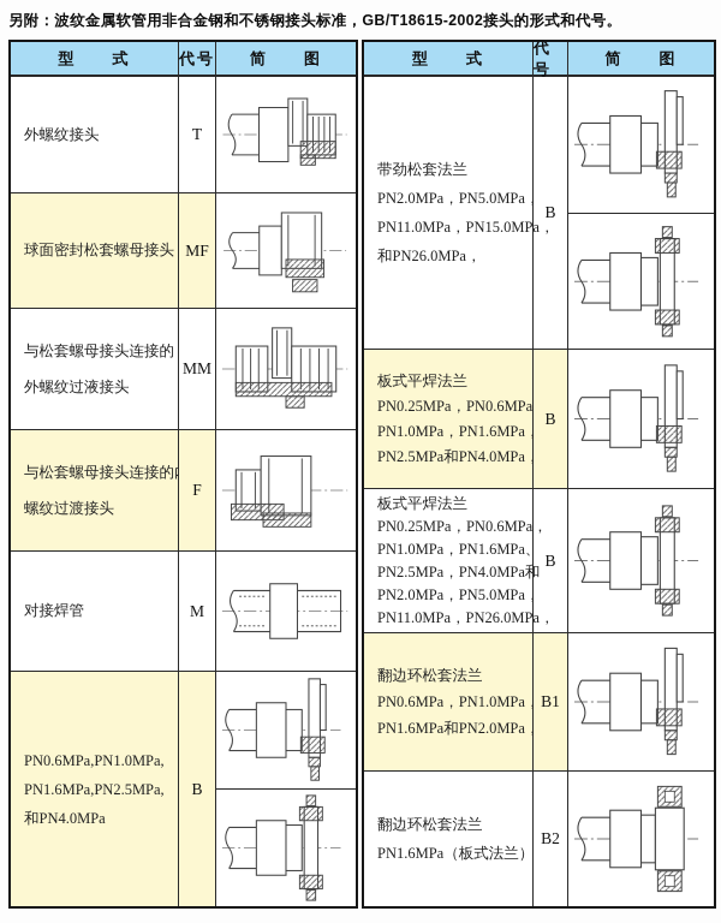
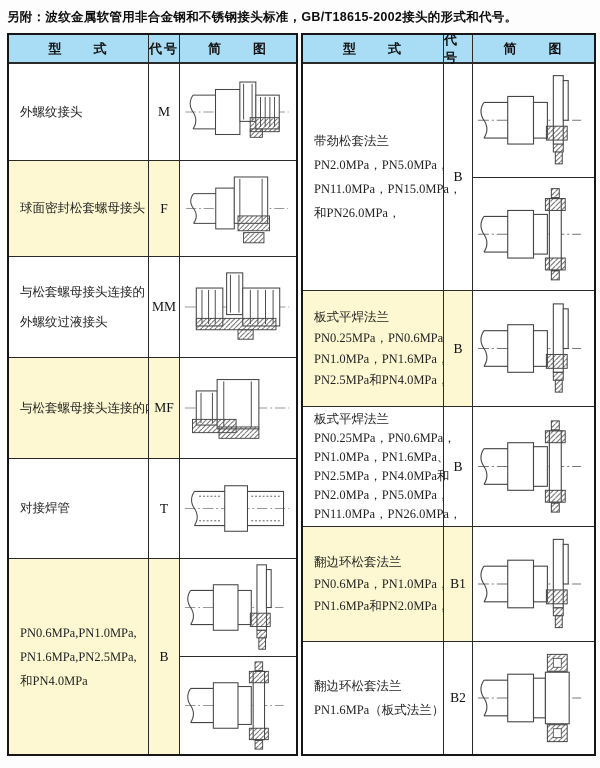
  另附：波纹金属软管用非合金钢和不锈钢接头标准，GB/T18615-2002接头的形式和代号。
  型 式
  代号
  简 图
  外螺纹接头
- T
+ M
  球面密封松套螺母接头
- MF
+ F
  与松套螺母接头连接的
  外螺纹过液接头
  MM
  与松套螺母接头连接的
- 螺纹过渡接头
- F
+ MF
  对接焊管
- M
+ T
  PN0.6MPa,PN1.0MPa,
  PN1.6MPa,PN2.5MPa,
  和PN4.0MPa
  B
  型 式
  代号
  简 图
  带劲松套法兰
  PN2.0MPa，PN5.0MPa
  PN11.0MPa，PN15.0MP
  和PN26.0MPa，
  B
  板式平焊法兰
  PN0.25MPa，PN0.6MPa
  PN1.0MPa，PN1.6MPa
  PN2.5MPa和PN4.0MPa
  B
  板式平焊法兰
  PN0.25MPa，PN0.6MPa
  PN1.0MPa，PN1.6MPa
  PN2.5MPa，PN4.0MPa
  PN2.0MPa，PN5.0MPa
  PN11.0MPa，PN26.0MP
  B
  翻边环松套法兰
  PN0.6MPa，PN1.0MPa
  PN1.6MPa和PN2.0MPa
  B1
  翻边环松套法兰
  PN1.6MPa（板式法兰）
  B2
